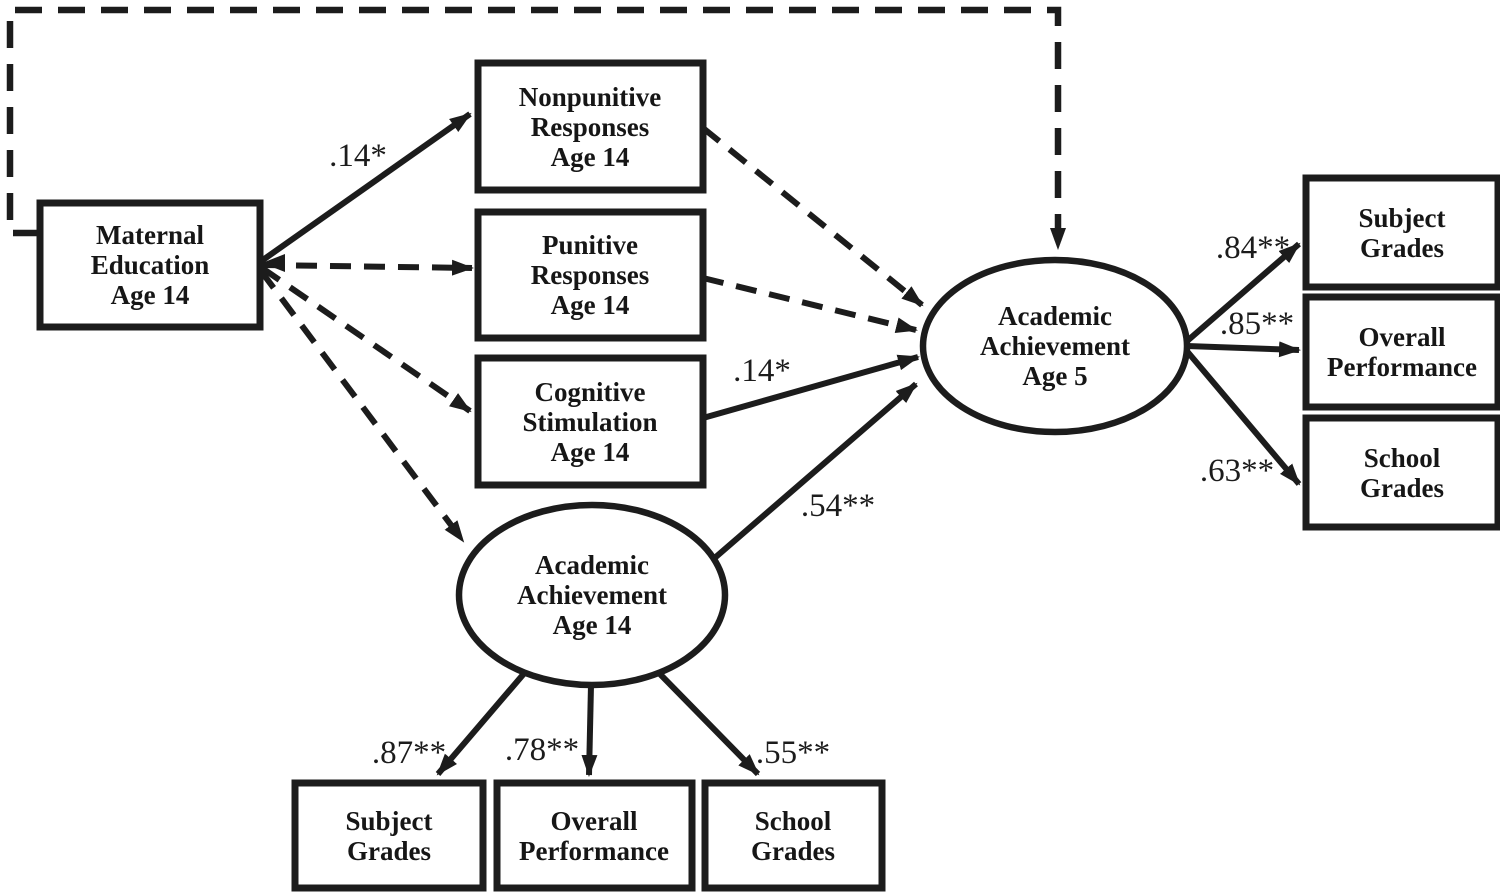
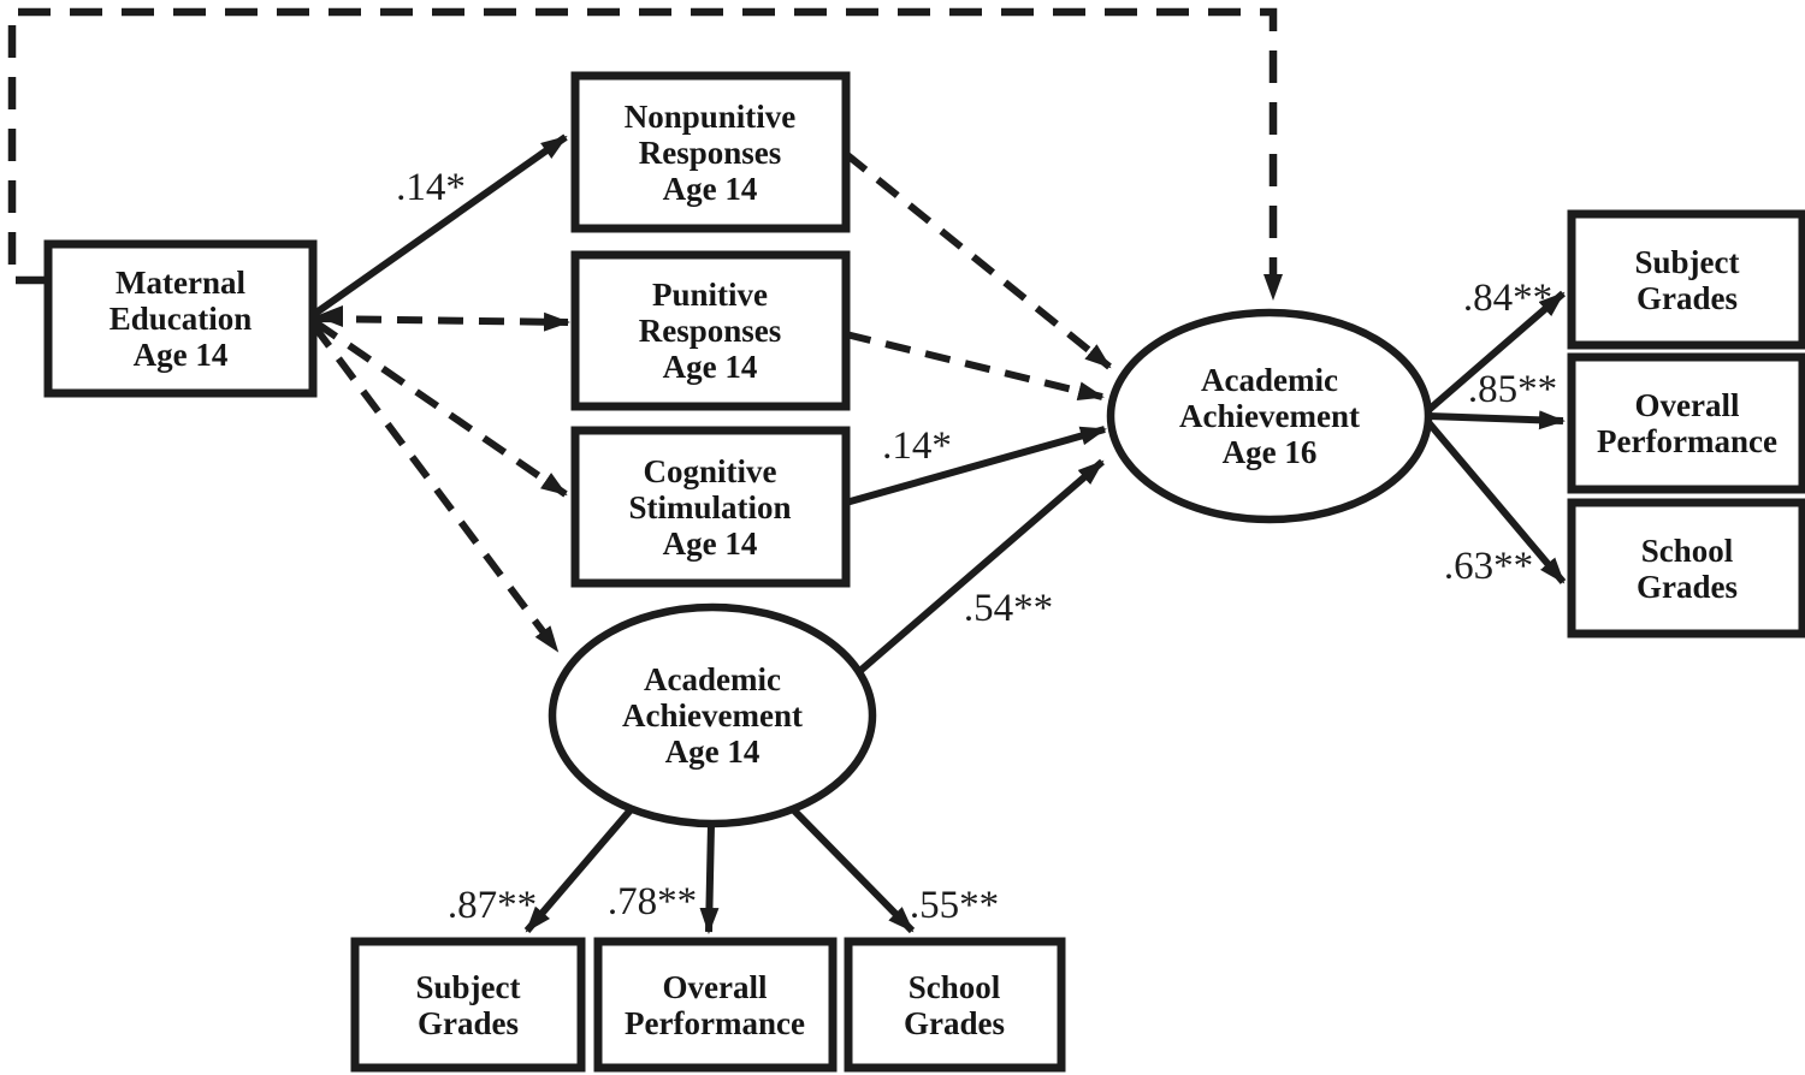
  Maternal
  Education
  Age 14
  Nonpunitive
  Responses
  Age 14
  Punitive
  Responses
  Age 14
  Cognitive
  Stimulation
  Age 14
  Academic
  Achievement
  Age 14
  Academic
  Achievement
- Age 5
+ Age 16
  Subject
  Grades
  Overall
  Performance
  School
  Grades
  Subject
  Grades
  Overall
  Performance
  School
  Grades
  .14*
  .14*
  .54**
  .84**
  .85**
  .63**
  .87**
  .78**
  .55**
